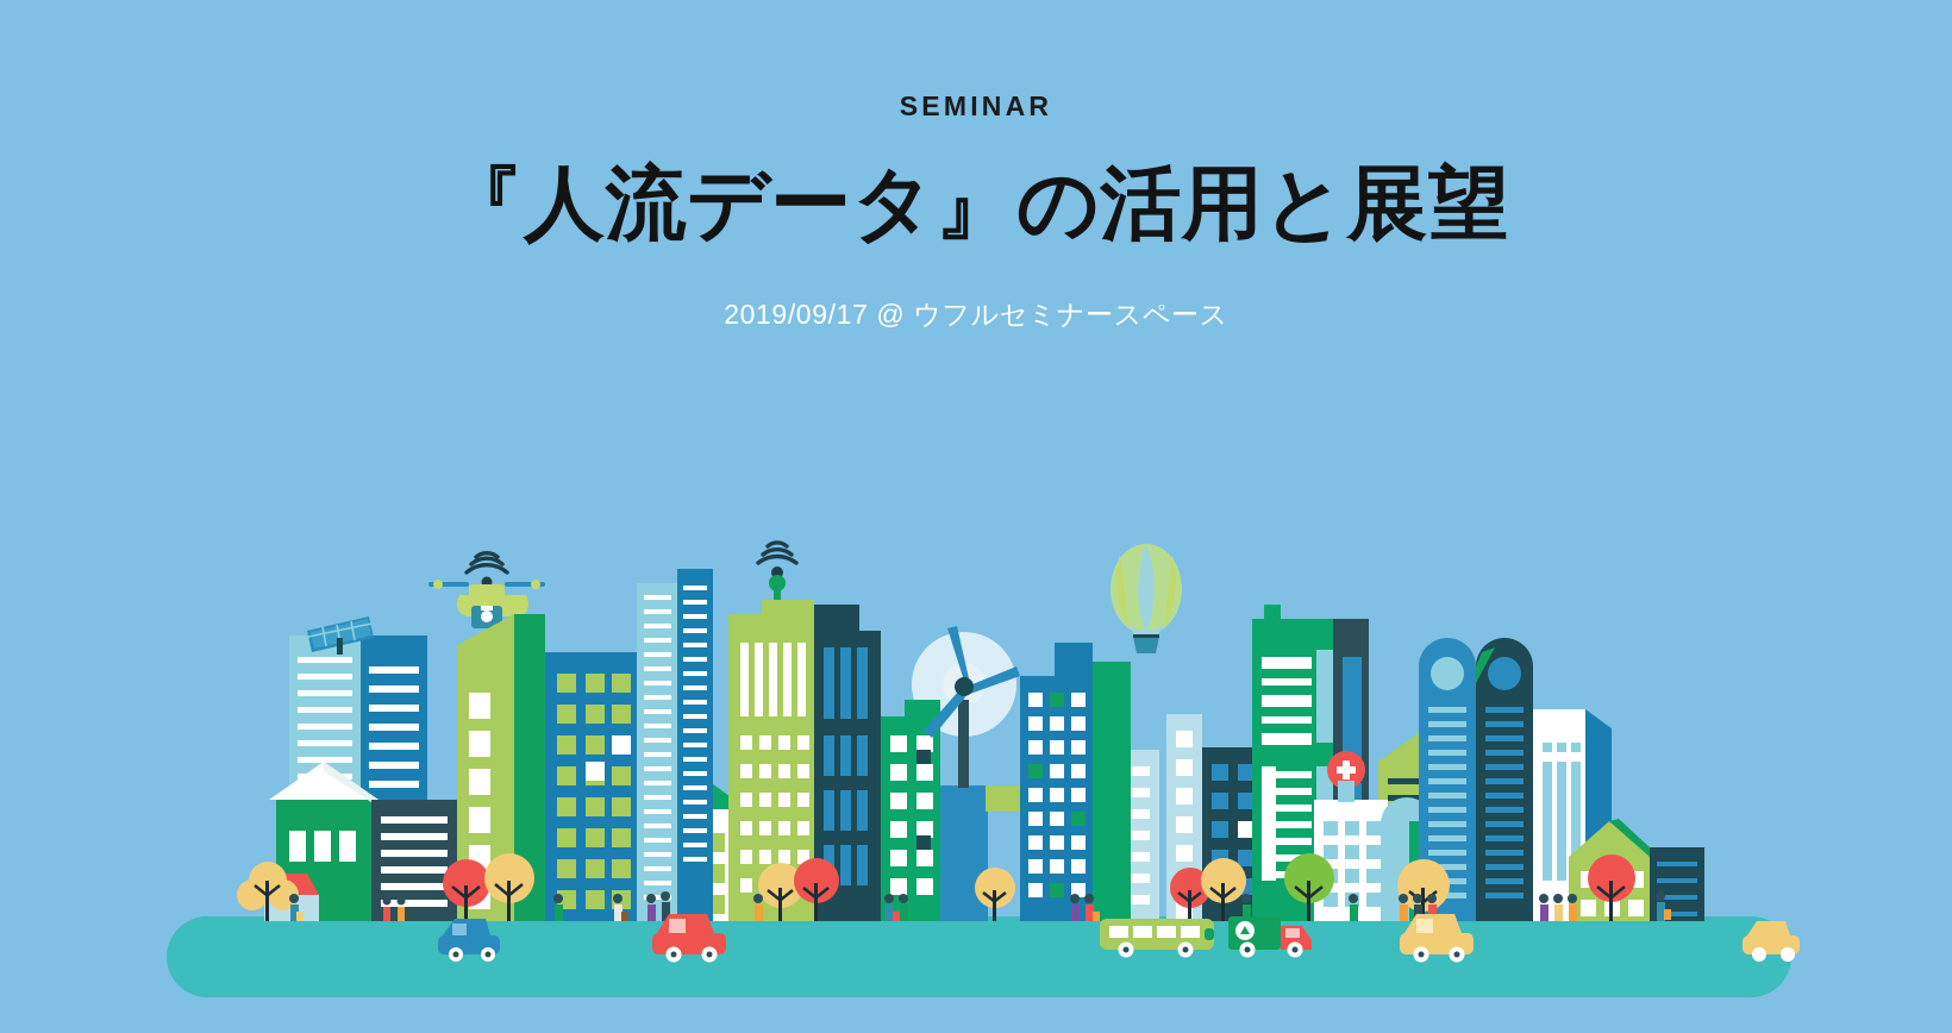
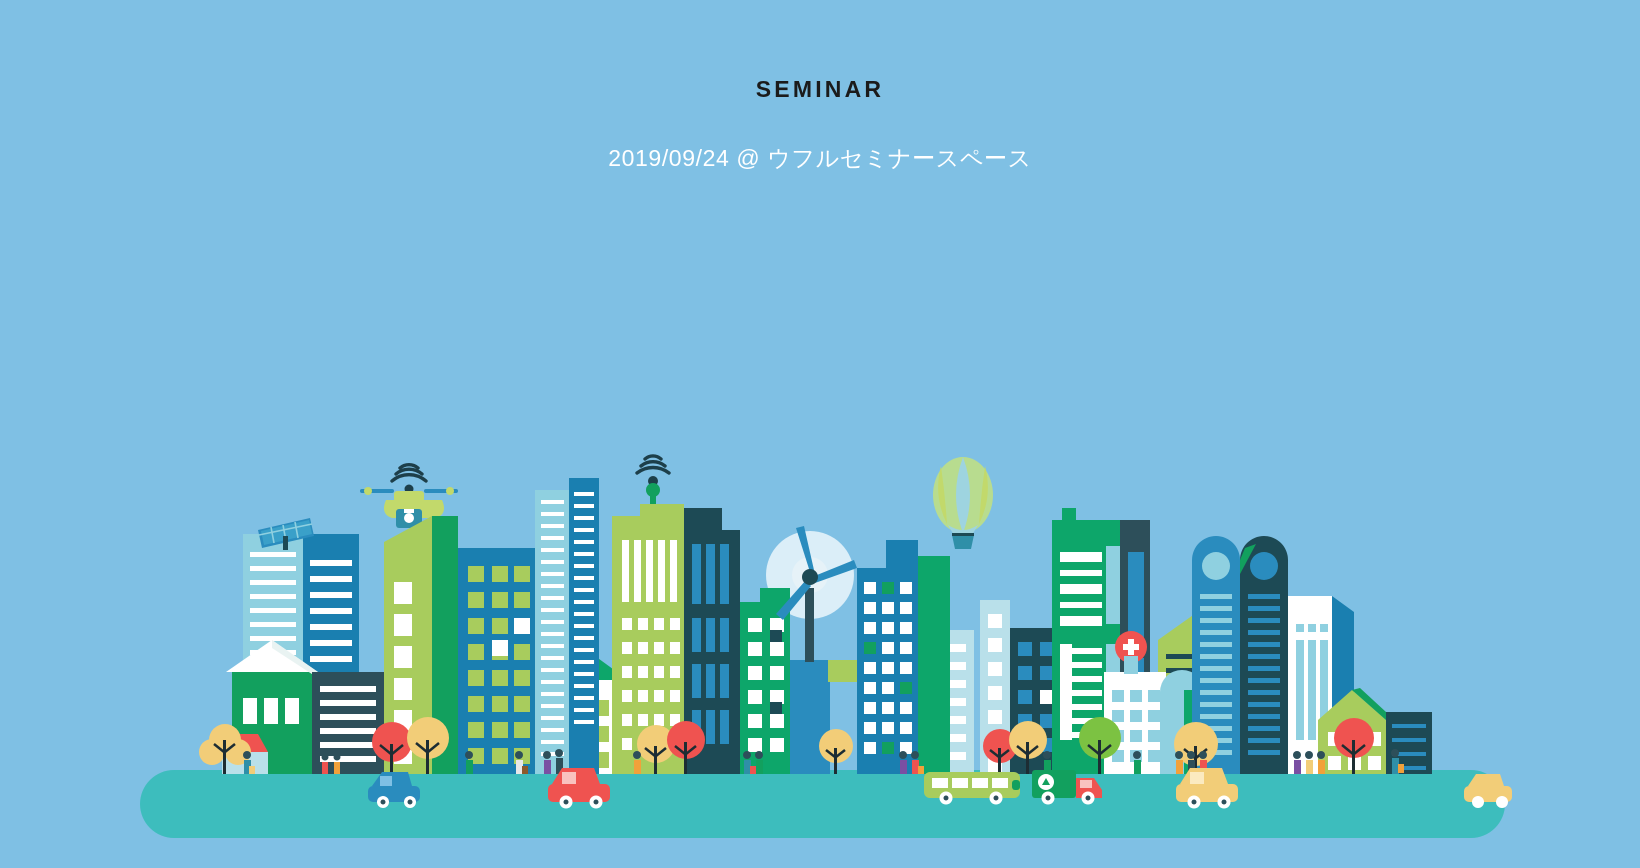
  SEMINAR
- 『人流データ』の活用と展望
- 2019/09/17 @ ウフルセミナースペース
+ 2019/09/24 @ ウフルセミナースペース
